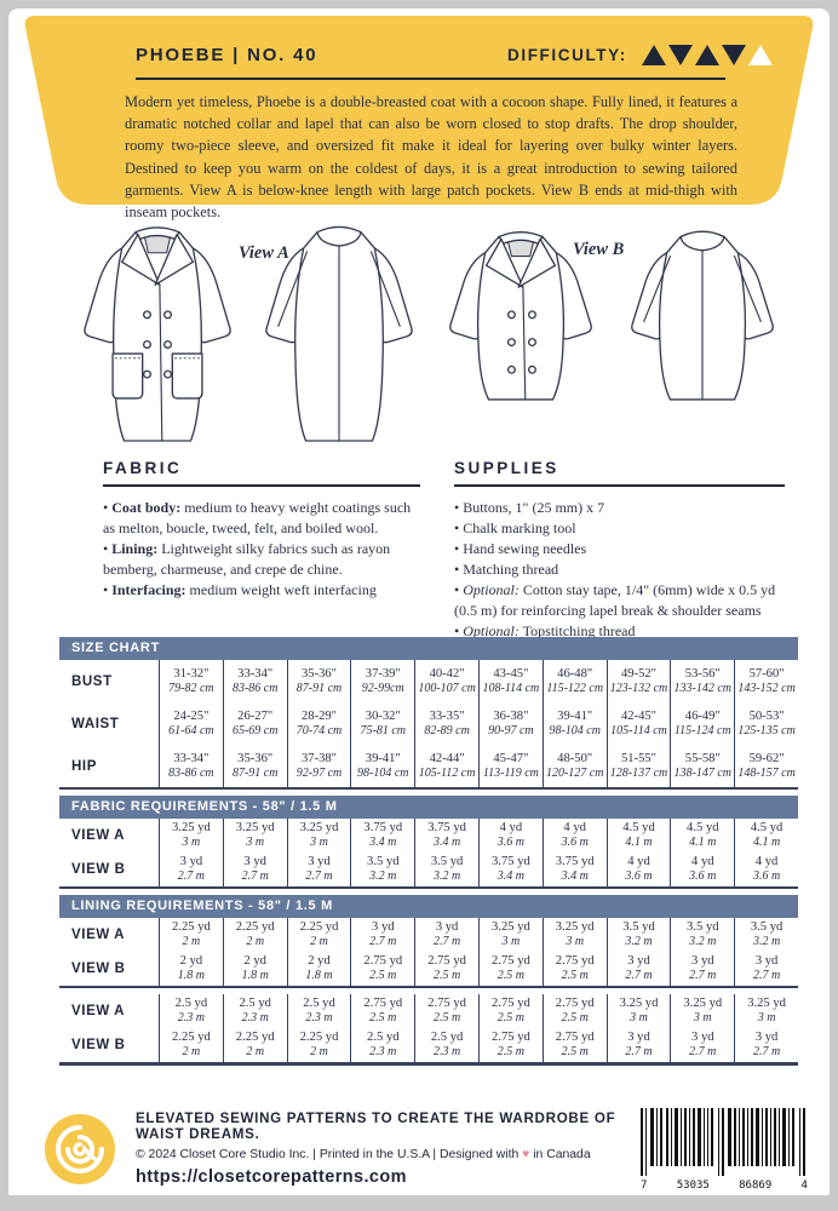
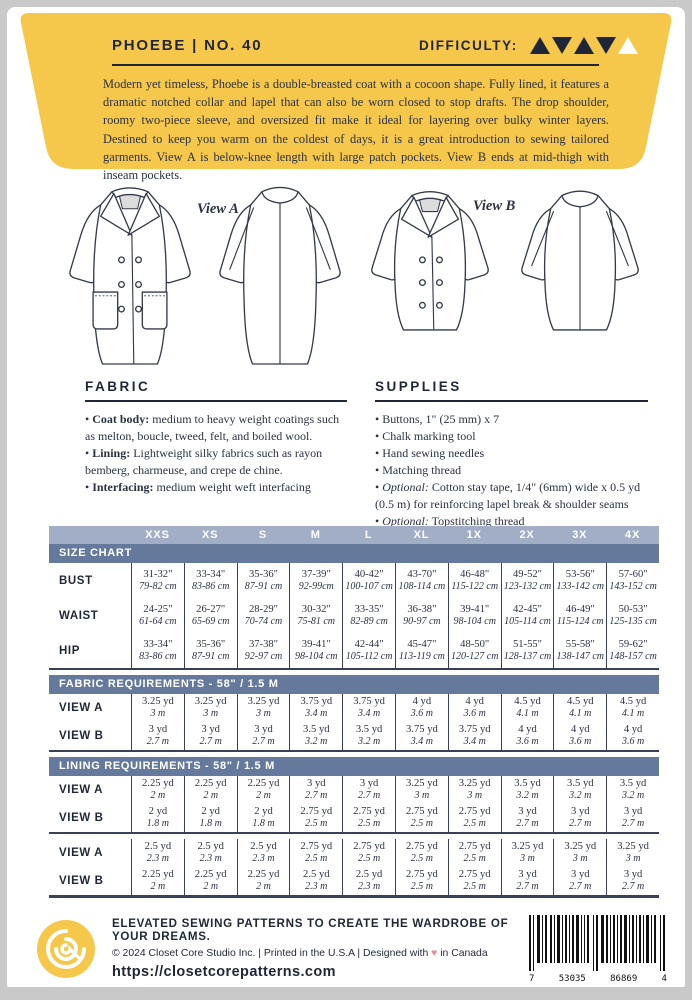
  PHOEBE | NO. 40
  DIFFICULTY:
  Modern yet timeless, Phoebe is a double-breasted coat with a cocoon shape. Fully lined, it features a dramatic notched collar and lapel that can also be worn closed to stop drafts. The drop shoulder, roomy two-piece sleeve, and oversized fit make it ideal for layering over bulky winter layers. Destined to keep you warm on the coldest of days, it is a great introduction to sewing tailored garments. View A is below-knee length with large patch pockets. View B ends at mid-thigh with inseam pockets.
  View A
  View B
  FABRIC
  Coat body: medium to heavy weight coatings such as melton, boucle, tweed, felt, and boiled wool.
  Lining: Lightweight silky fabrics such as rayon bemberg, charmeuse, and crepe de chine.
  Interfacing: medium weight weft interfacing
  SUPPLIES
  Buttons, 1" (25 mm) x 7
  Chalk marking tool
  Hand sewing needles
  Matching thread
  Optional: Cotton stay tape, 1/4" (6mm) wide x 0.5 yd (0.5 m) for reinforcing lapel break & shoulder seams
  Optional: Topstitching thread
+ XXS
+ XS
+ S
+ M
+ L
+ XL
+ 1X
+ 2X
+ 3X
+ 4X
  SIZE CHART
  BUST
  31-32"
  79-82 cm
  33-34"
  83-86 cm
  35-36"
  87-91 cm
  37-39"
  92-99cm
  40-42"
  100-107 cm
- 43-45"
+ 43-70"
  108-114 cm
  46-48"
  115-122 cm
  49-52"
  123-132 cm
  53-56"
  133-142 cm
  57-60"
  143-152 cm
  WAIST
  24-25"
  61-64 cm
  26-27"
  65-69 cm
  28-29"
  70-74 cm
  30-32"
  75-81 cm
  33-35"
  82-89 cm
  36-38"
  90-97 cm
  39-41"
  98-104 cm
  42-45"
  105-114 cm
  46-49"
  115-124 cm
  50-53"
  125-135 cm
  HIP
  33-34"
  83-86 cm
  35-36"
  87-91 cm
  37-38"
  92-97 cm
  39-41"
  98-104 cm
  42-44"
  105-112 cm
  45-47"
  113-119 cm
  48-50"
  120-127 cm
  51-55"
  128-137 cm
  55-58"
  138-147 cm
  59-62"
  148-157 cm
  FABRIC REQUIREMENTS - 58" / 1.5 M
  VIEW A
  3.25 yd
  3 m
  3.25 yd
  3 m
  3.25 yd
  3 m
  3.75 yd
  3.4 m
  3.75 yd
  3.4 m
  4 yd
  3.6 m
  4 yd
  3.6 m
  4.5 yd
  4.1 m
  4.5 yd
  4.1 m
  4.5 yd
  4.1 m
  VIEW B
  3 yd
  2.7 m
  3 yd
  2.7 m
  3 yd
  2.7 m
  3.5 yd
  3.2 m
  3.5 yd
  3.2 m
  3.75 yd
  3.4 m
  3.75 yd
  3.4 m
  4 yd
  3.6 m
  4 yd
  3.6 m
  4 yd
  3.6 m
  LINING REQUIREMENTS - 58" / 1.5 M
  VIEW A
  2.25 yd
  2 m
  2.25 yd
  2 m
  2.25 yd
  2 m
  3 yd
  2.7 m
  3 yd
  2.7 m
  3.25 yd
  3 m
  3.25 yd
  3 m
  3.5 yd
  3.2 m
  3.5 yd
  3.2 m
  3.5 yd
  3.2 m
  VIEW B
  2 yd
  1.8 m
  2 yd
  1.8 m
  2 yd
  1.8 m
  2.75 yd
  2.5 m
  2.75 yd
  2.5 m
  2.75 yd
  2.5 m
  2.75 yd
  2.5 m
  3 yd
  2.7 m
  3 yd
  2.7 m
  3 yd
  2.7 m
  VIEW A
  2.5 yd
  2.3 m
  2.5 yd
  2.3 m
  2.5 yd
  2.3 m
  2.75 yd
  2.5 m
  2.75 yd
  2.5 m
  2.75 yd
  2.5 m
  2.75 yd
  2.5 m
  3.25 yd
  3 m
  3.25 yd
  3 m
  3.25 yd
  3 m
  VIEW B
  2.25 yd
  2 m
  2.25 yd
  2 m
  2.25 yd
  2 m
  2.5 yd
  2.3 m
  2.5 yd
  2.3 m
  2.75 yd
  2.5 m
  2.75 yd
  2.5 m
  3 yd
  2.7 m
  3 yd
  2.7 m
  3 yd
  2.7 m
- ELEVATED SEWING PATTERNS TO CREATE THE WARDROBE OF WAIST DREAMS.
+ ELEVATED SEWING PATTERNS TO CREATE THE WARDROBE OF YOUR DREAMS.
  © 2024 Closet Core Studio Inc. | Printed in the U.S.A | Designed with ♥ in Canada
  https://closetcorepatterns.com
  7
  53035
  86869
  4
